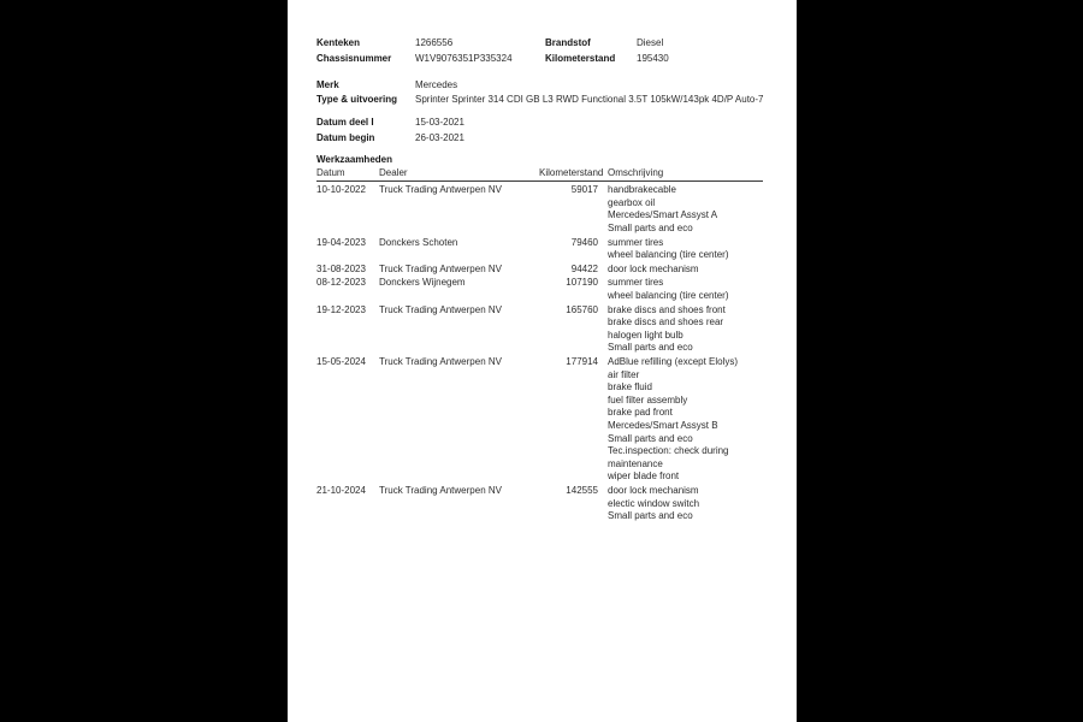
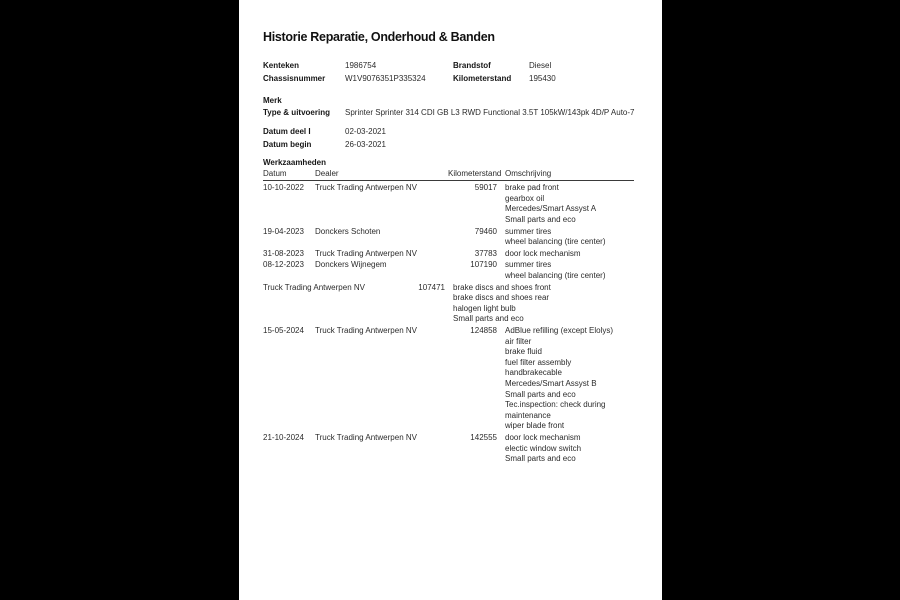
+ Historie Reparatie, Onderhoud & Banden
  Kenteken
- 1266556
+ 1986754
  Brandstof
  Diesel
  Chassisnummer
  W1V9076351P335324
  Kilometerstand
  195430
  Merk
- Mercedes
  Type & uitvoering
  Sprinter Sprinter 314 CDI GB L3 RWD Functional 3.5T 105kW/143pk 4D/P Auto-7
  Datum deel I
- 15-03-2021
+ 02-03-2021
  Datum begin
  26-03-2021
  Werkzaamheden
  Datum
  Dealer
  Kilometerstand
  Omschrijving
  10-10-2022
  Truck Trading Antwerpen NV
  59017
- handbrakecable
+ brake pad front
  gearbox oil
  Mercedes/Smart Assyst A
  Small parts and eco
  19-04-2023
  Donckers Schoten
  79460
  summer tires
  wheel balancing (tire center)
  31-08-2023
  Truck Trading Antwerpen NV
- 94422
+ 37783
  door lock mechanism
  08-12-2023
  Donckers Wijnegem
  107190
  summer tires
  wheel balancing (tire center)
- 19-12-2023
  Truck Trading Antwerpen NV
- 165760
+ 107471
  brake discs and shoes front
  brake discs and shoes rear
  halogen light bulb
  Small parts and eco
  15-05-2024
  Truck Trading Antwerpen NV
- 177914
+ 124858
  AdBlue refilling (except Elolys)
  air filter
  brake fluid
  fuel filter assembly
- brake pad front
+ handbrakecable
  Mercedes/Smart Assyst B
  Small parts and eco
  Tec.inspection: check during maintenance
  wiper blade front
  21-10-2024
  Truck Trading Antwerpen NV
  142555
  door lock mechanism
  electic window switch
  Small parts and eco
